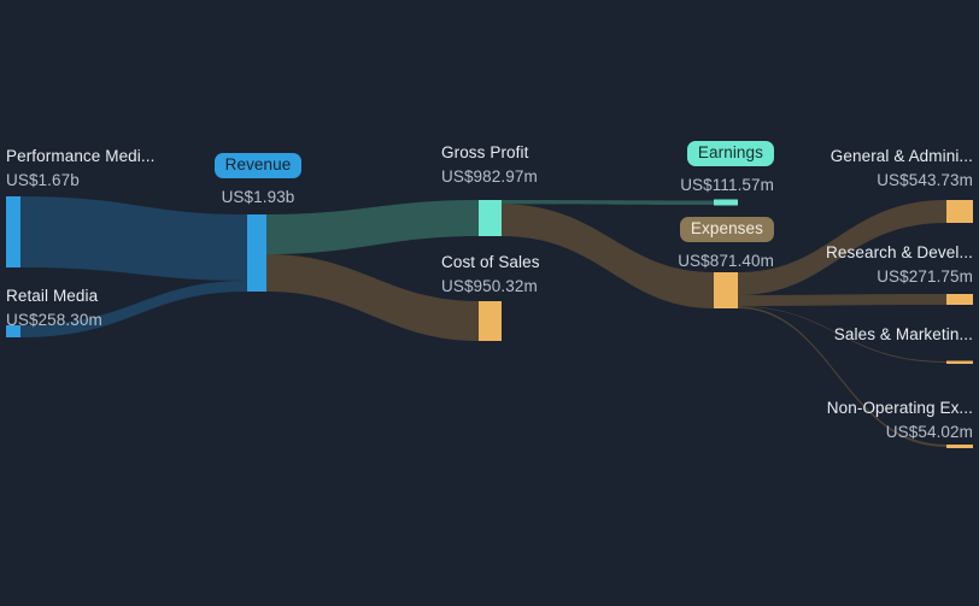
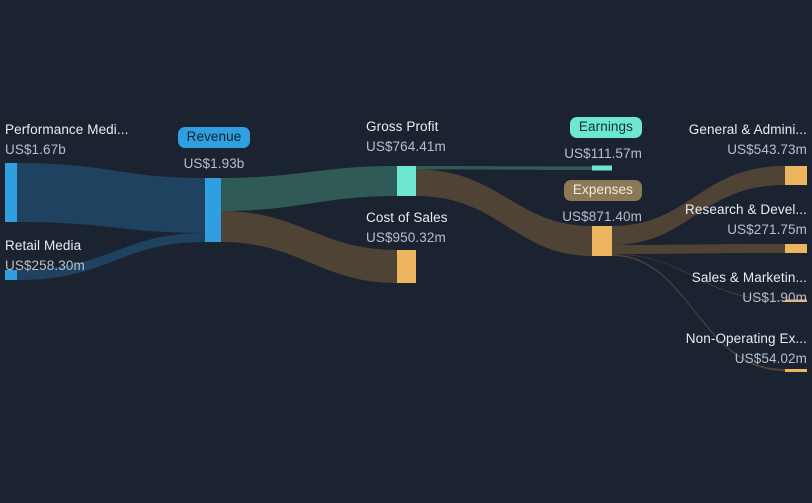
  Performance Medi...
  US$1.67b
  Retail Media
  US$258.30m
  Revenue
  US$1.93b
  Gross Profit
- US$982.97m
+ US$764.41m
  Cost of Sales
  US$950.32m
  Earnings
  US$111.57m
  Expenses
  US$871.40m
  General & Admini...
  US$543.73m
  Research & Devel...
  US$271.75m
  Sales & Marketin...
+ US$1.90m
  Non-Operating Ex...
  US$54.02m
